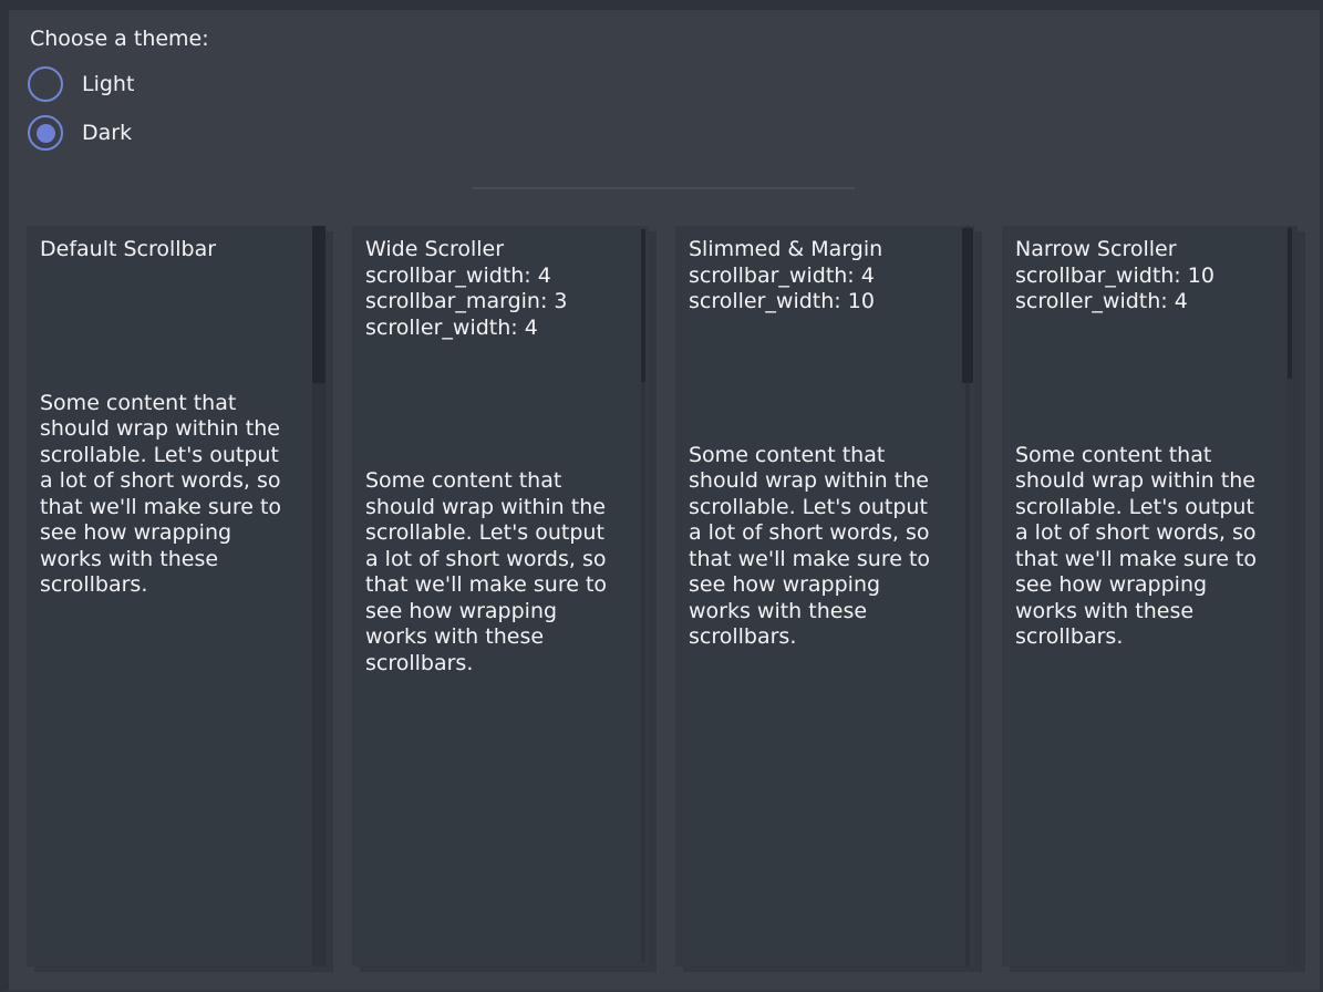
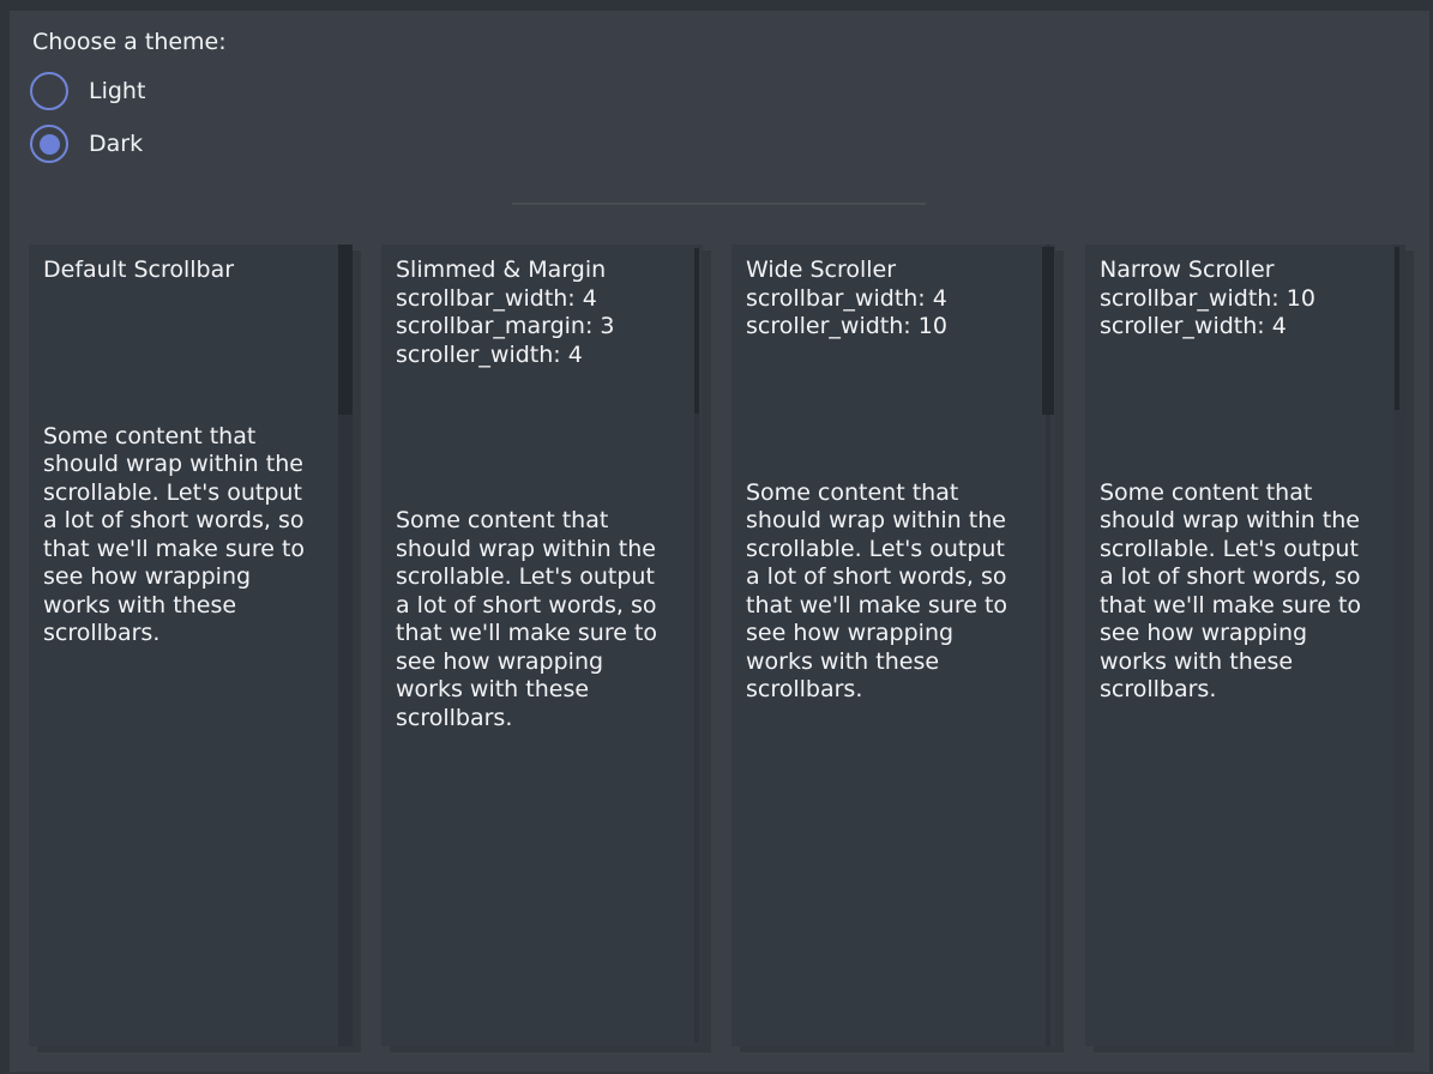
  Choose a theme:
  Light
  Dark
  Default Scrollbar
  Some content that
  should wrap within the
  scrollable. Let's output
  a lot of short words, so
  that we'll make sure to
  see how wrapping
  works with these
  scrollbars.
- Wide Scroller
+ Slimmed & Margin
  scrollbar_width: 4
  scrollbar_margin: 3
  scroller_width: 4
  Some content that
  should wrap within the
  scrollable. Let's output
  a lot of short words, so
  that we'll make sure to
  see how wrapping
  works with these
  scrollbars.
- Slimmed & Margin
+ Wide Scroller
  scrollbar_width: 4
  scroller_width: 10
  Some content that
  should wrap within the
  scrollable. Let's output
  a lot of short words, so
  that we'll make sure to
  see how wrapping
  works with these
  scrollbars.
  Narrow Scroller
  scrollbar_width: 10
  scroller_width: 4
  Some content that
  should wrap within the
  scrollable. Let's output
  a lot of short words, so
  that we'll make sure to
  see how wrapping
  works with these
  scrollbars.
